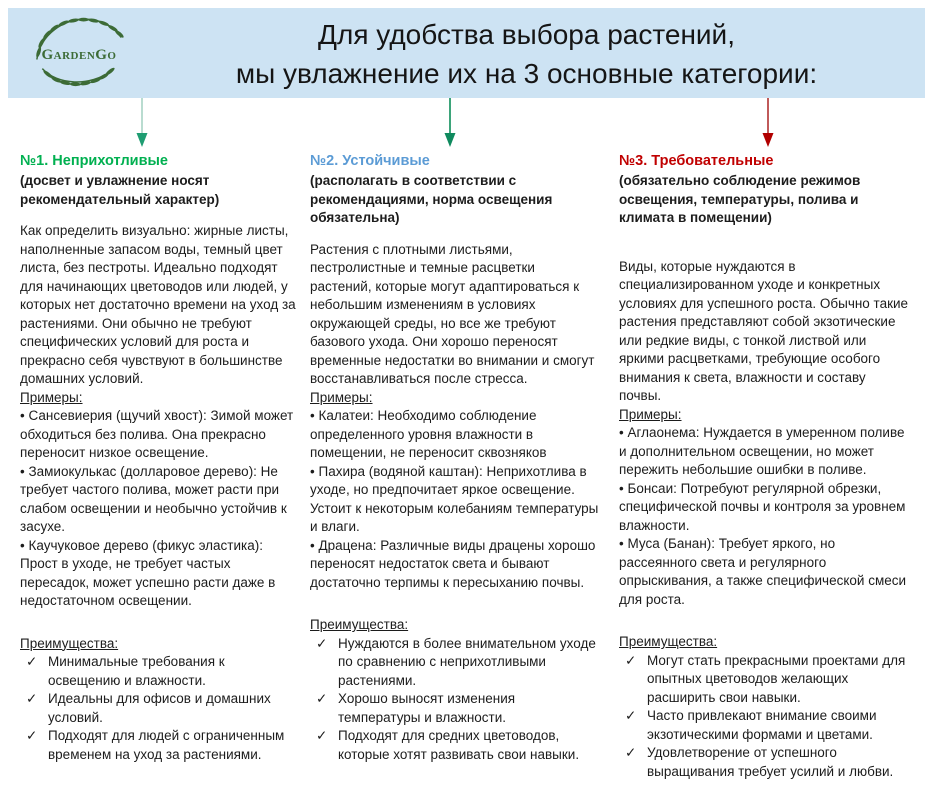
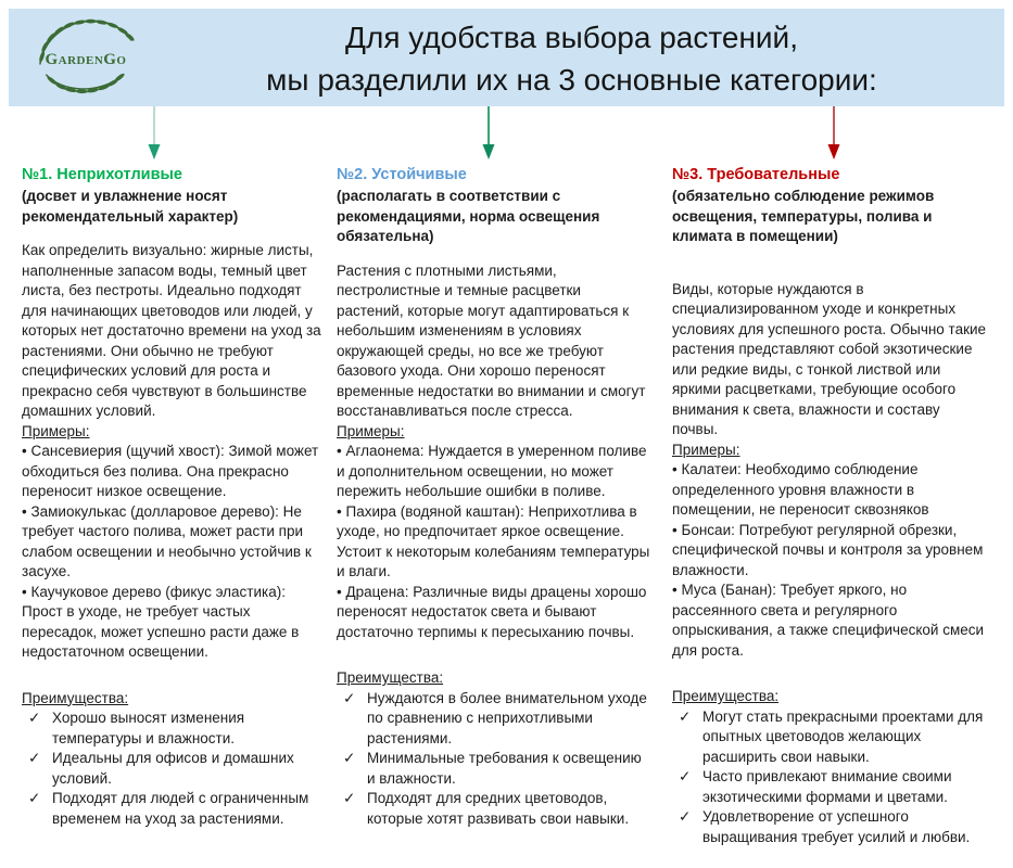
  GardenGo
  Для удобства выбора растений,
- мы увлажнение их на 3 основные категории:
+ мы разделили их на 3 основные категории:
  №1. Неприхотливые
  (досвет и увлажнение носят рекомендательный характер)
  Как определить визуально: жирные листы, наполненные запасом воды, темный цвет листа, без пестроты. Идеально подходят для начинающих цветоводов или людей, у которых нет достаточно времени на уход за растениями. Они обычно не требуют специфических условий для роста и прекрасно себя чувствуют в большинстве домашних условий.
  Примеры:
  Сансевиерия (щучий хвост): Зимой может обходиться без полива. Она прекрасно переносит низкое освещение.
  Замиокулькас (долларовое дерево): Не требует частого полива, может расти при слабом освещении и необычно устойчив к засухе.
  Каучуковое дерево (фикус эластика): Прост в уходе, не требует частых пересадок, может успешно расти даже в недостаточном освещении.
  Преимущества:
- Минимальные требования к освещению и влажности.
+ Хорошо выносят изменения температуры и влажности.
  Идеальны для офисов и домашних условий.
  Подходят для людей с ограниченным временем на уход за растениями.
  №2. Устойчивые
  (располагать в соответствии с рекомендациями, норма освещения обязательна)
  Растения с плотными листьями, пестролистные и темные расцветки растений, которые могут адаптироваться к небольшим изменениям в условиях окружающей среды, но все же требуют базового ухода. Они хорошо переносят временные недостатки во внимании и смогут восстанавливаться после стресса.
  Примеры:
- Калатеи: Необходимо соблюдение определенного уровня влажности в помещении, не переносит сквозняков
+ Аглаонема: Нуждается в умеренном поливе и дополнительном освещении, но может пережить небольшие ошибки в поливе.
  Пахира (водяной каштан): Неприхотлива в уходе, но предпочитает яркое освещение. Устоит к некоторым колебаниям температуры и влаги.
  Драцена: Различные виды драцены хорошо переносят недостаток света и бывают достаточно терпимы к пересыханию почвы.
  Преимущества:
  Нуждаются в более внимательном уходе по сравнению с неприхотливыми растениями.
- Хорошо выносят изменения температуры и влажности.
+ Минимальные требования к освещению и влажности.
  Подходят для средних цветоводов, которые хотят развивать свои навыки.
  №3. Требовательные
  (обязательно соблюдение режимов освещения, температуры, полива и климата в помещении)
  Виды, которые нуждаются в специализированном уходе и конкретных условиях для успешного роста. Обычно такие растения представляют собой экзотические или редкие виды, с тонкой листвой или яркими расцветками, требующие особого внимания к света, влажности и составу почвы.
  Примеры:
- Аглаонема: Нуждается в умеренном поливе и дополнительном освещении, но может пережить небольшие ошибки в поливе.
+ Калатеи: Необходимо соблюдение определенного уровня влажности в помещении, не переносит сквозняков
  Бонсаи: Потребуют регулярной обрезки, специфической почвы и контроля за уровнем влажности.
  Муса (Банан): Требует яркого, но рассеянного света и регулярного опрыскивания, а также специфической смеси для роста.
  Преимущества:
  Могут стать прекрасными проектами для опытных цветоводов желающих расширить свои навыки.
  Часто привлекают внимание своими экзотическими формами и цветами.
  Удовлетворение от успешного выращивания требует усилий и любви.
